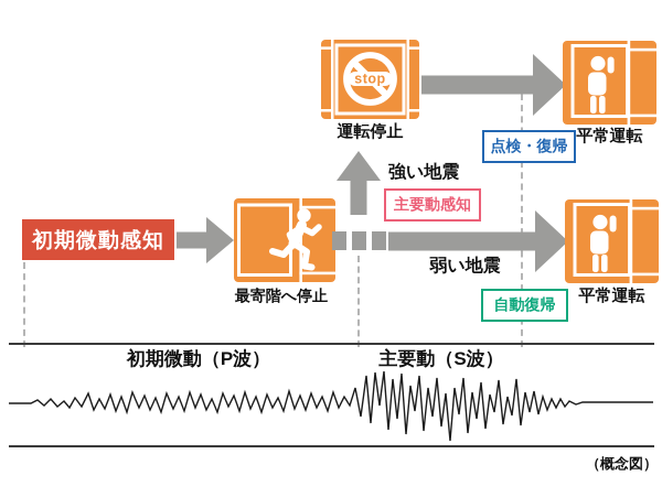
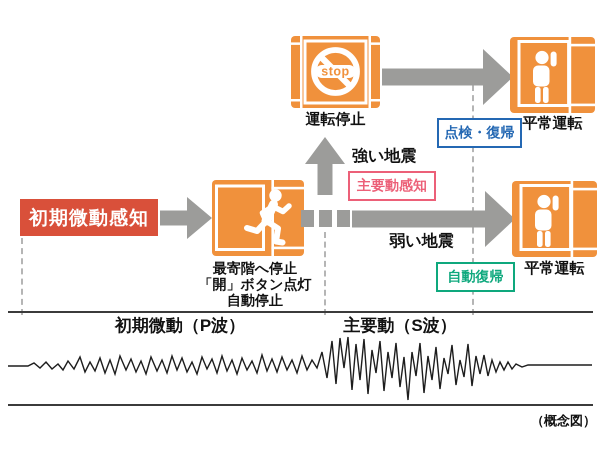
  初期微動感知
  最寄階へ停止
+ 「開」ボタン点灯
+ 自動停止
  強い地震
  主要動感知
  stop
  運転停止
  点検・復帰
  平常運転
  弱い地震
  自動復帰
  平常運転
  初期微動（P波）
  主要動（S波）
  （概念図）
